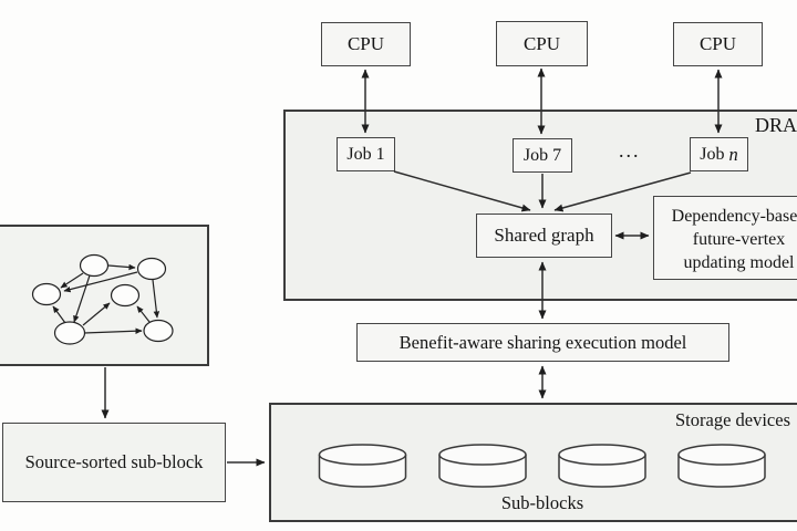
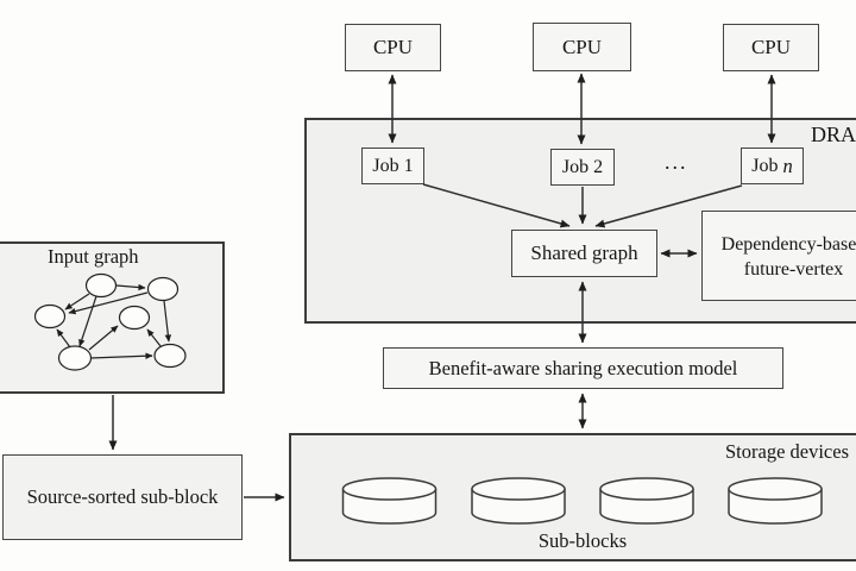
  DRA
  Storage devices
  Sub-blocks
+ Input graph
  CPU
  CPU
  CPU
  Job 1
- Job 7
+ Job 2
  Job
  n
  ...
  Shared graph
  Dependency-base
  future-vertex
- updating model
  Benefit-aware sharing execution model
  Source-sorted sub-block
